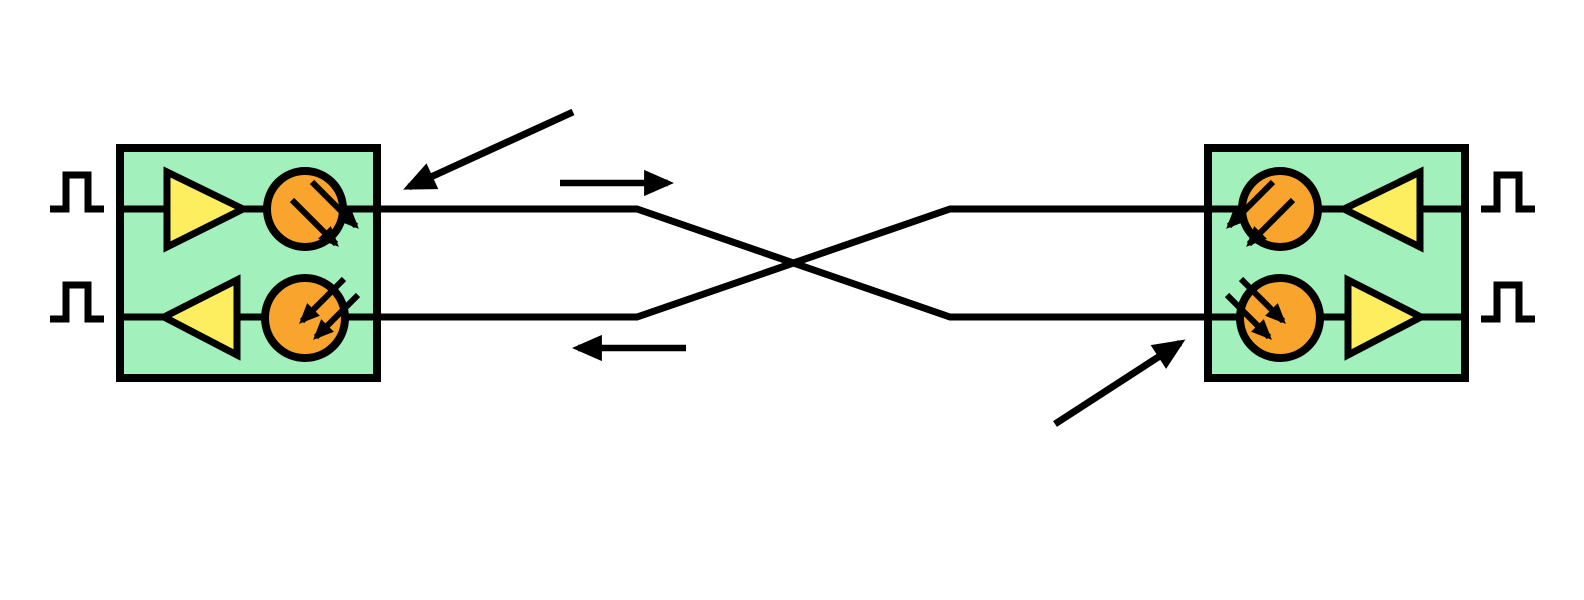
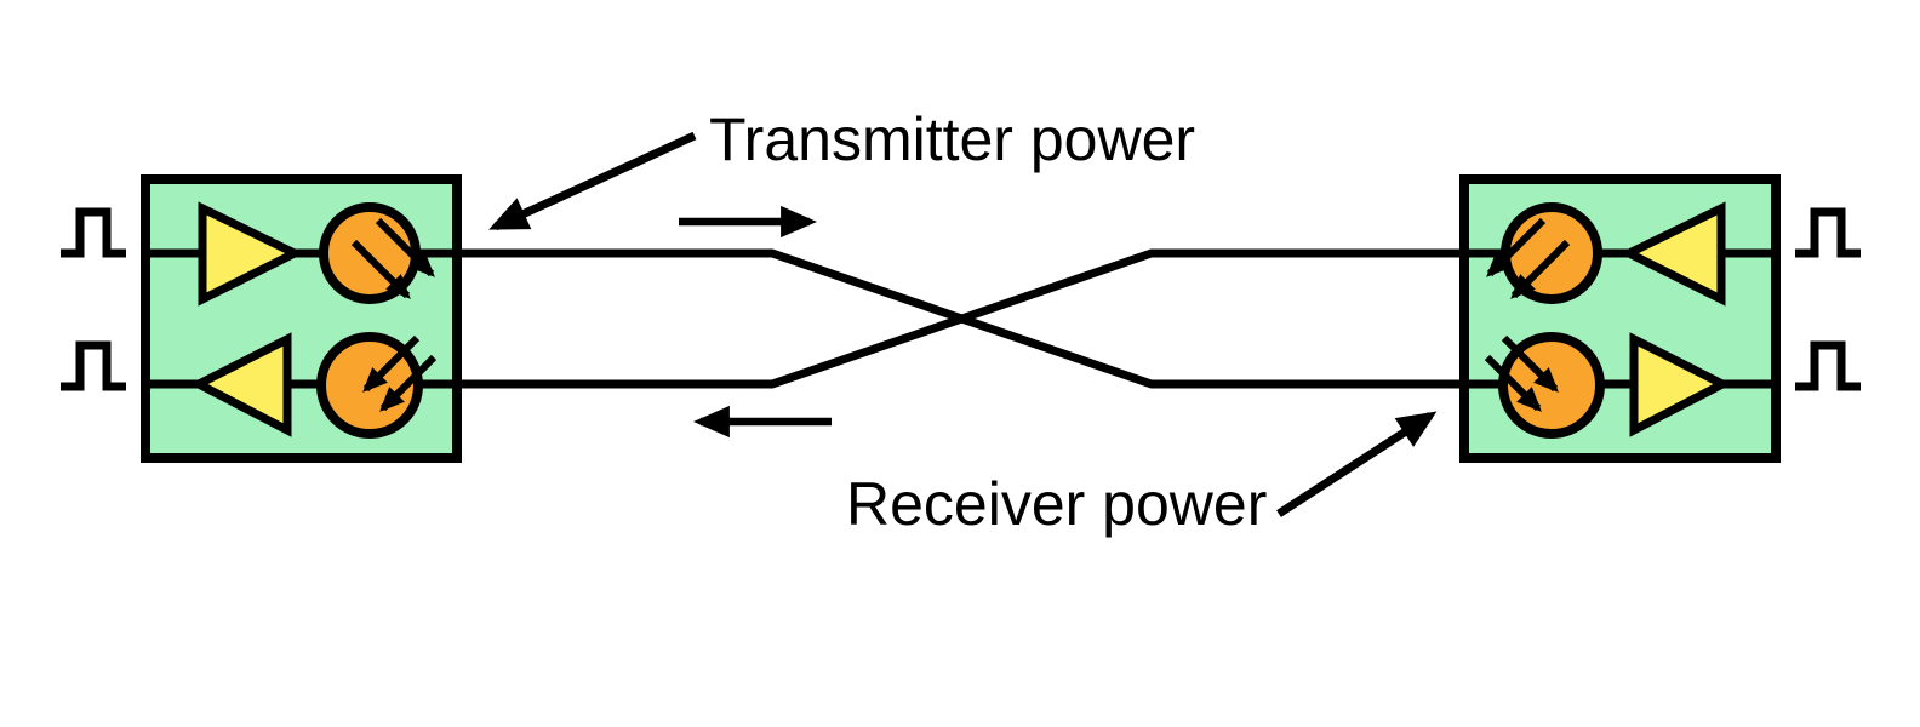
+ Transmitter power
+ Receiver power
